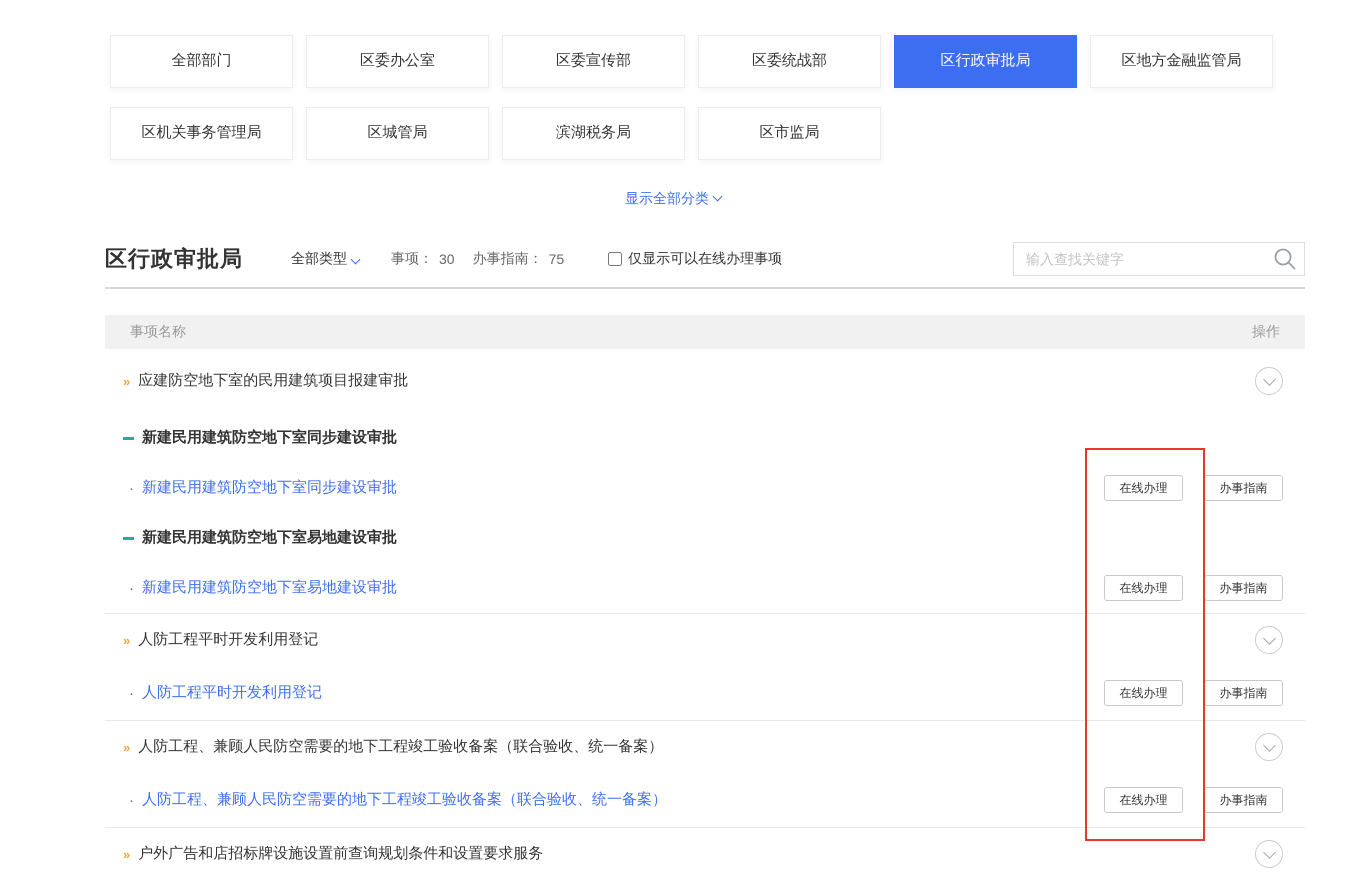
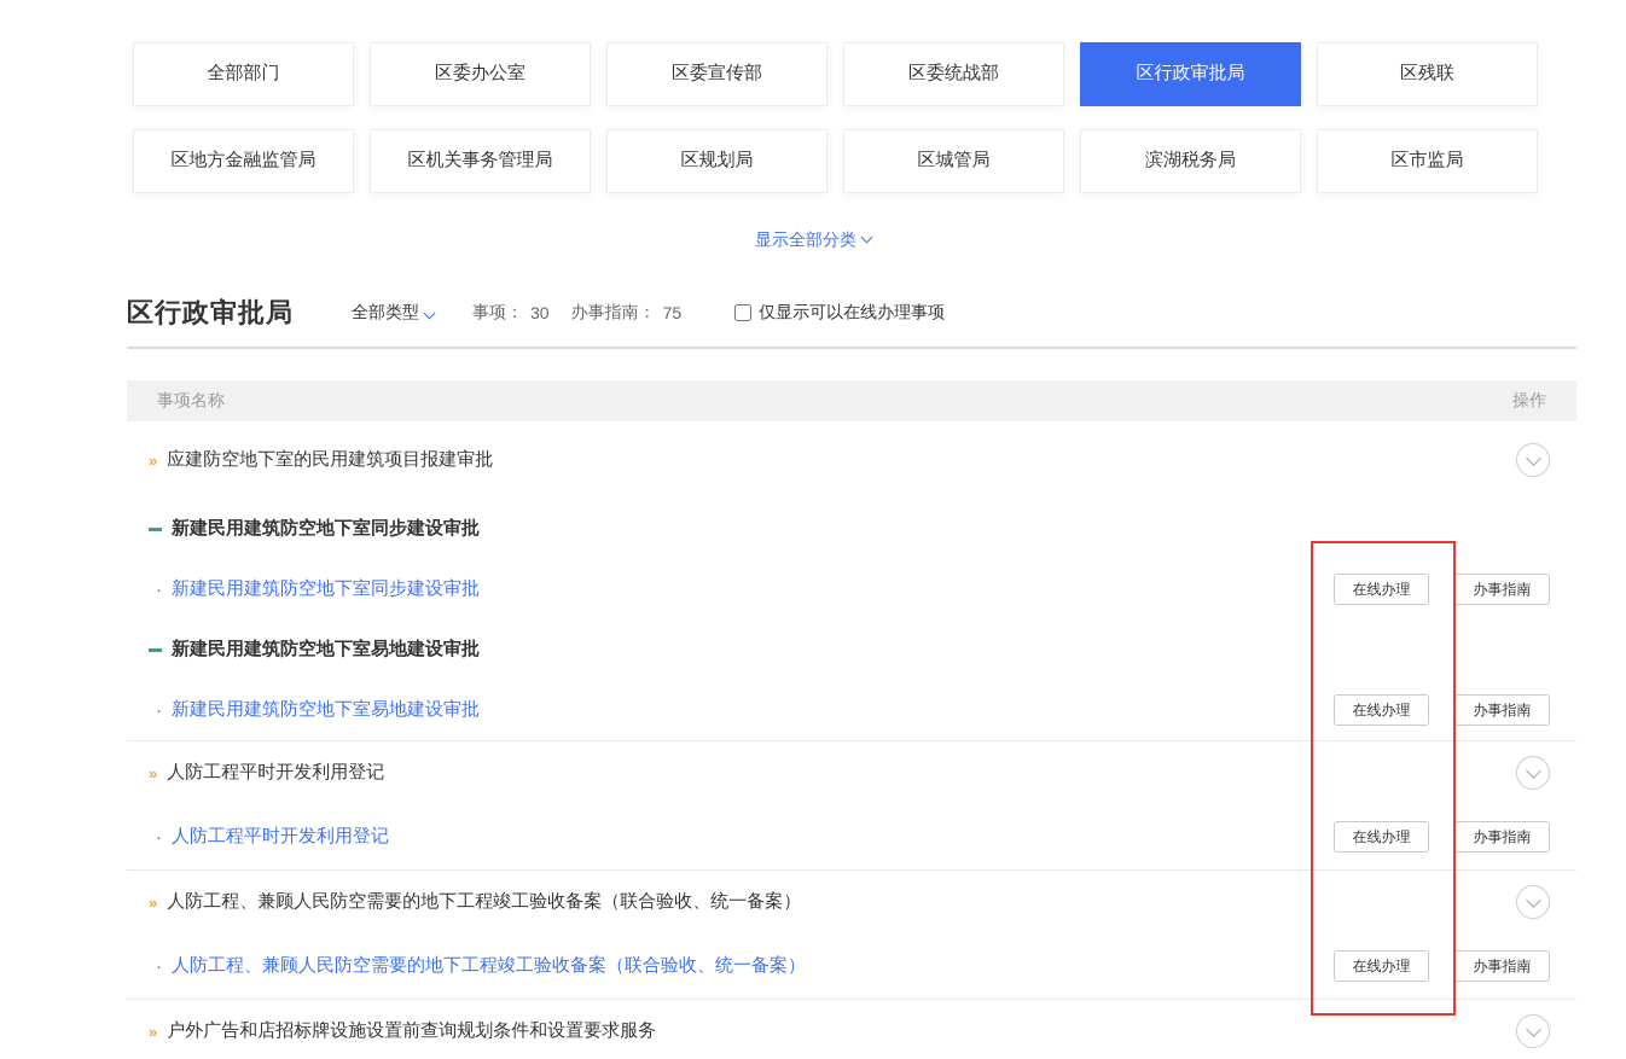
  全部部门
  区委办公室
  区委宣传部
  区委统战部
  区行政审批局
+ 区残联
  区地方金融监管局
  区机关事务管理局
+ 区规划局
  区城管局
  滨湖税务局
  区市监局
  显示全部分类
  区行政审批局
  全部类型
  事项：
  30
  办事指南：
  75
  仅显示可以在线办理事项
- 输入查找关键字
  事项名称
  操作
  »
  应建防空地下室的民用建筑项目报建审批
  新建民用建筑防空地下室同步建设审批
  ·
  新建民用建筑防空地下室同步建设审批
  在线办理
  办事指南
  新建民用建筑防空地下室易地建设审批
  ·
  新建民用建筑防空地下室易地建设审批
  在线办理
  办事指南
  »
  人防工程平时开发利用登记
  ·
  人防工程平时开发利用登记
  在线办理
  办事指南
  »
  人防工程、兼顾人民防空需要的地下工程竣工验收备案（联合验收、统一备案）
  ·
  人防工程、兼顾人民防空需要的地下工程竣工验收备案（联合验收、统一备案）
  在线办理
  办事指南
  »
  户外广告和店招标牌设施设置前查询规划条件和设置要求服务
